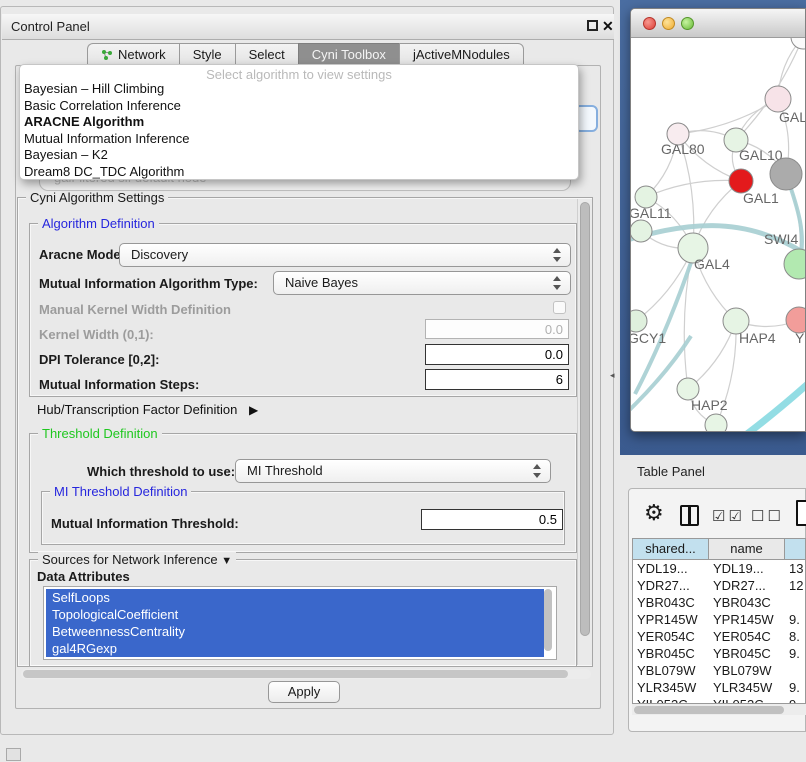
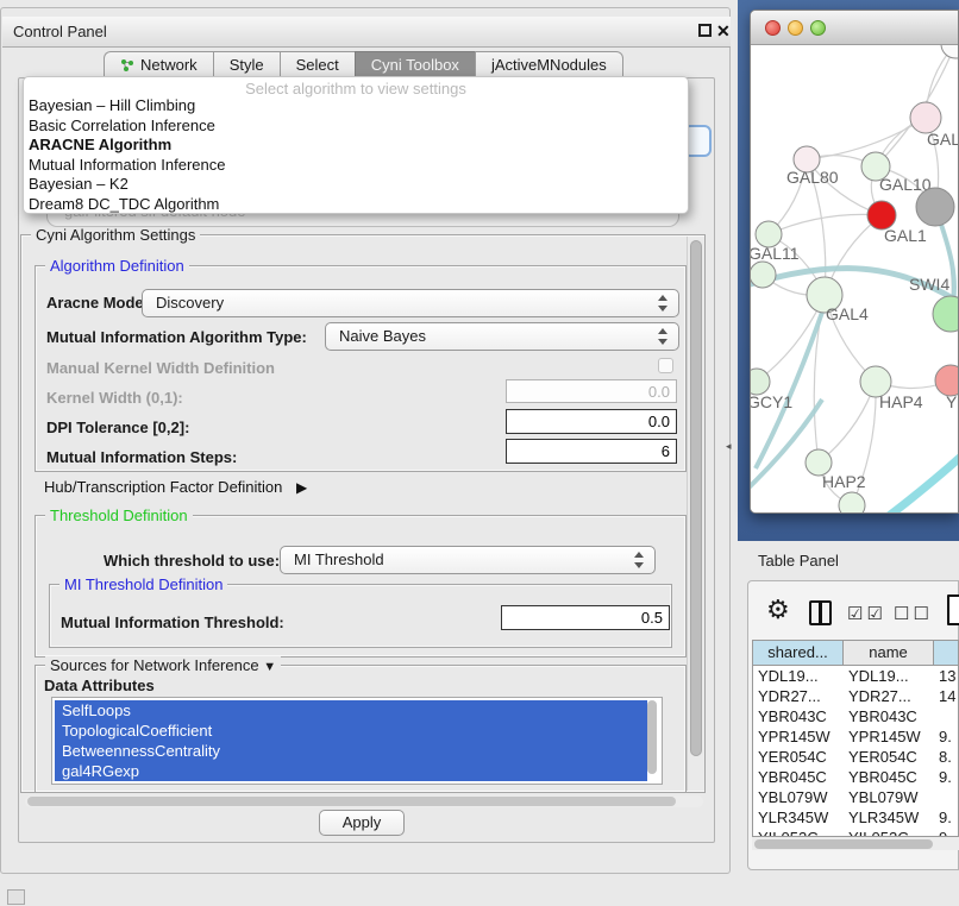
  Control Panel
  ✕
  Network
  Style
  Select
  Cyni Toolbox
  jActiveMNodules
  Select algorithm to view settings
  Bayesian – Hill Climbing
  Basic Correlation Inference
  ARACNE Algorithm
  Mutual Information Inference
  Bayesian – K2
  Dream8 DC_TDC Algorithm
  Cyni Algorithm Settings
  Algorithm Definition
  Aracne Mode
  Discovery
  Mutual Information Algorithm Type:
  Naive Bayes
  Manual Kernel Width Definition
  Kernel Width (0,1):
  0.0
  DPI Tolerance [0,2]:
  0.0
  Mutual Information Steps:
  6
  Hub/Transcription Factor Definition ▶
  Threshold Definition
  Which threshold to use:
  MI Threshold
  MI Threshold Definition
  Mutual Information Threshold:
  0.5
  Sources for Network Inference ▼
  Data Attributes
  SelfLoops
  TopologicalCoefficient
  BetweennessCentrality
  gal4RGexp
  Apply
  ◂
  GAL
  GAL80
  GAL10
  GAL1
  GAL11
  SWI4
  GAL4
  GCY1
  HAP4
  Y
  HAP2
  Table Panel
  ⚙
  ☑☑
  ☐☐
  shared...
  name
  YDL19...
  YDL19...
  13
  YDR27...
  YDR27...
- 12
+ 14
  YBR043C
  YBR043C
  YPR145W
  YPR145W
  9.
  YER054C
  YER054C
  8.
  YBR045C
  YBR045C
  9.
  YBL079W
  YBL079W
  YLR345W
  YLR345W
  9.
